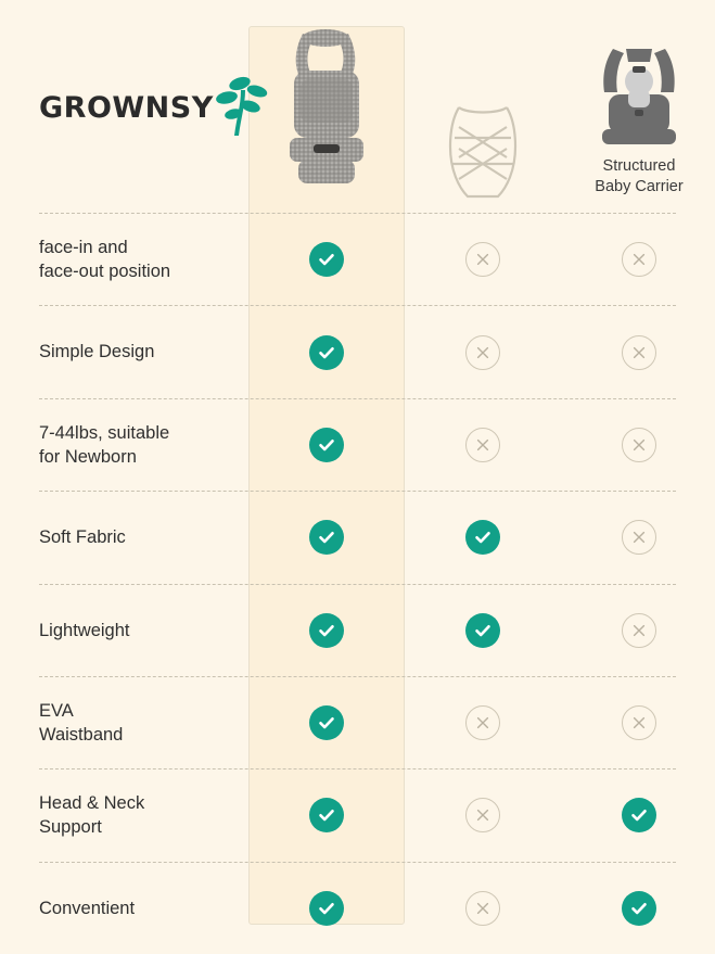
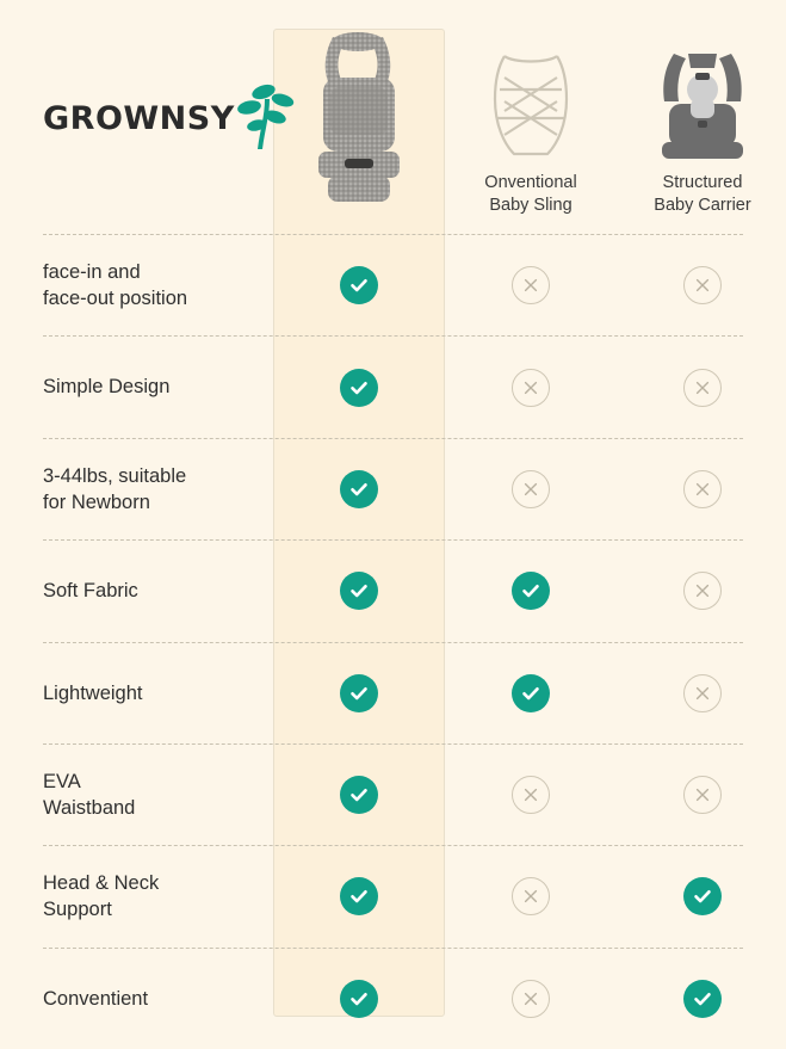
  GROWNSY
+ Onventional
+ Baby Sling
  Structured
  Baby Carrier
  face-in and
  face-out position
  Simple Design
- 7-44lbs, suitable
+ 3-44lbs, suitable
  for Newborn
  Soft Fabric
  Lightweight
  EVA
  Waistband
  Head & Neck
  Support
  Conventient
